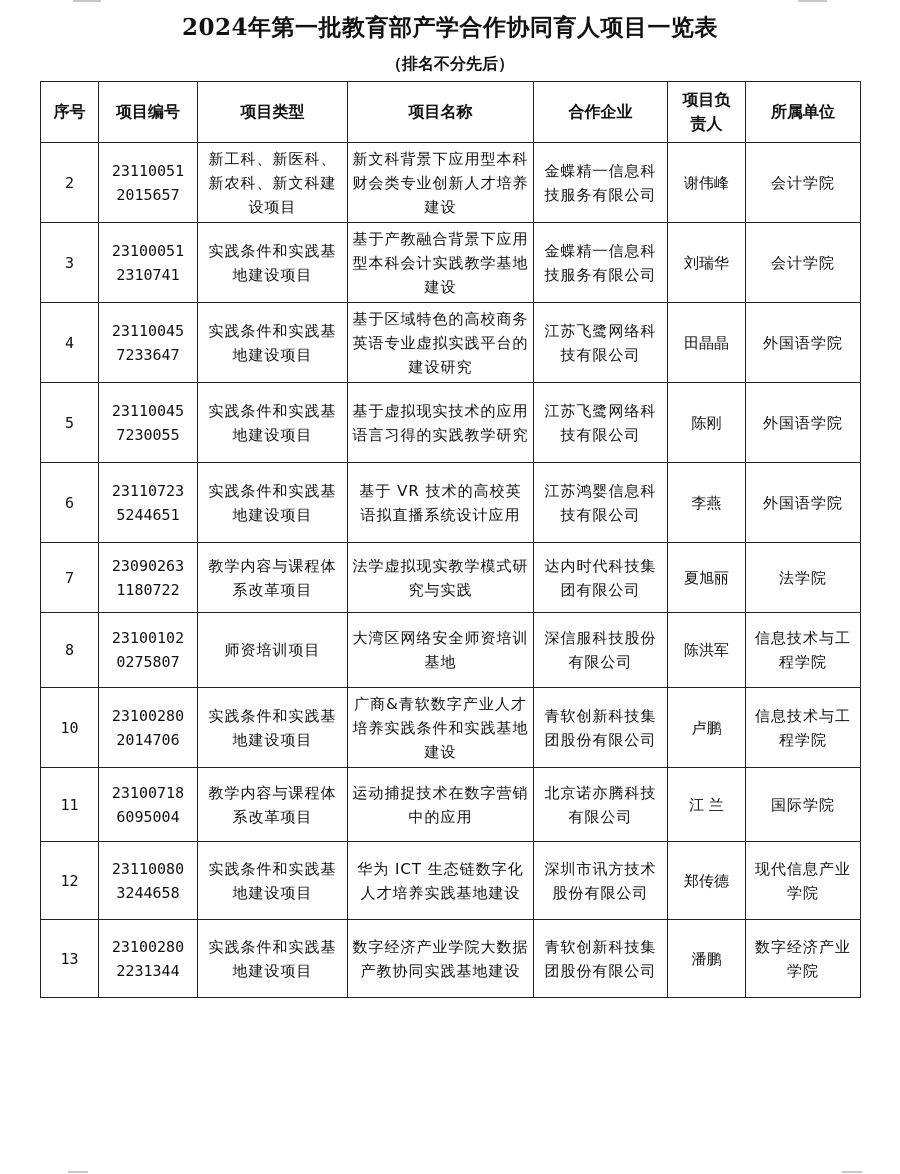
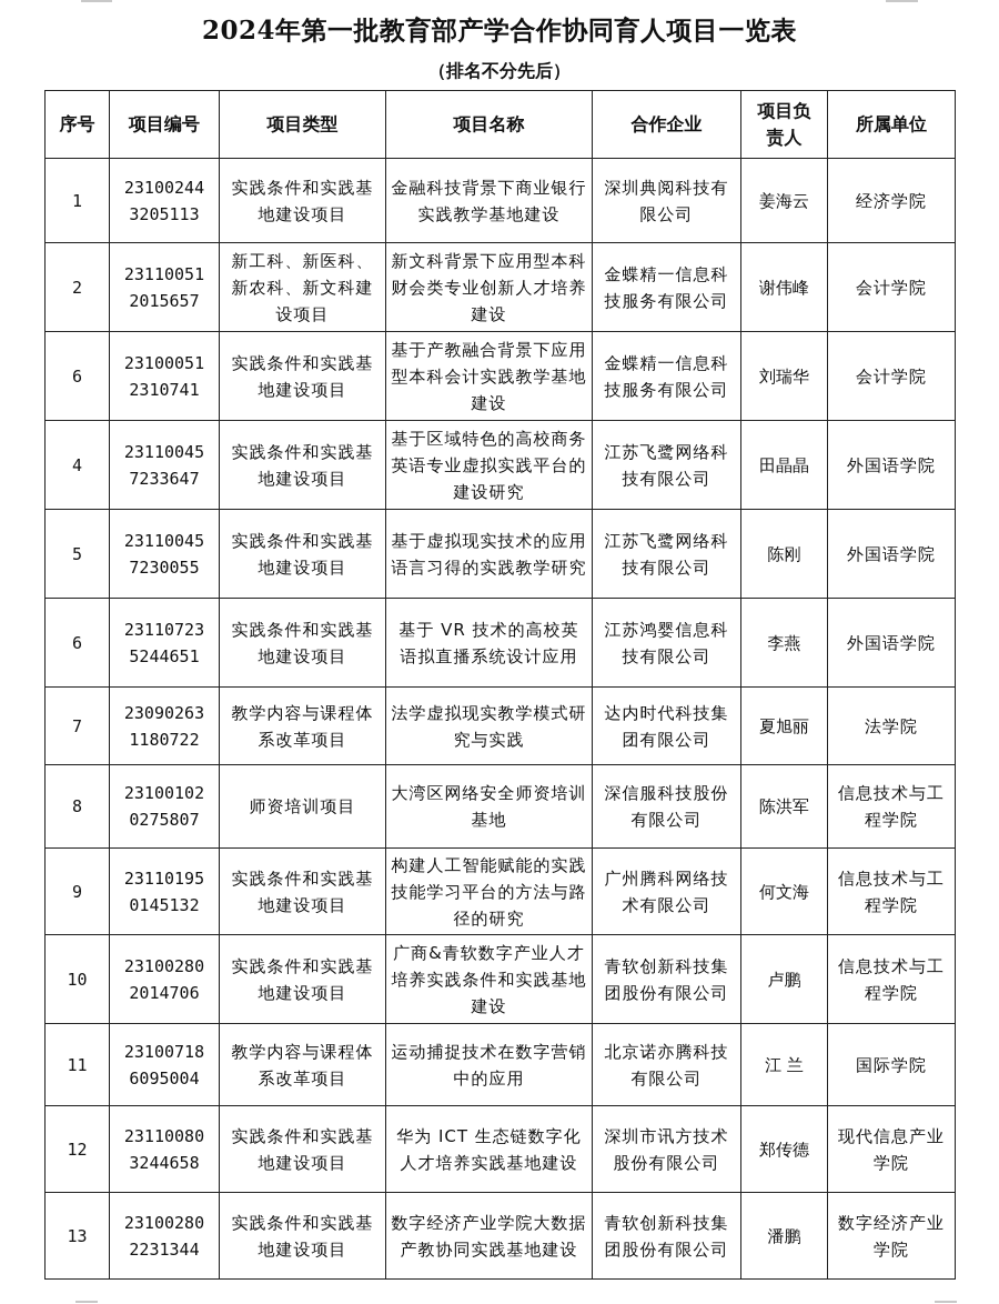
  2024年第一批教育部产学合作协同育人项目一览表
  （排名不分先后）
  序号	项目编号	项目类型	项目名称	合作企业	项目负责人	所属单位
+ 1	231002443205113	实践条件和实践基地建设项目	金融科技背景下商业银行实践教学基地建设	深圳典阅科技有限公司	姜海云	经济学院
  2	231100512015657	新工科、新医科、新农科、新文科建设项目	新文科背景下应用型本科财会类专业创新人才培养建设	金蝶精一信息科技服务有限公司	谢伟峰	会计学院
- 3	231000512310741	实践条件和实践基地建设项目	基于产教融合背景下应用型本科会计实践教学基地建设	金蝶精一信息科技服务有限公司	刘瑞华	会计学院
+ 6	231000512310741	实践条件和实践基地建设项目	基于产教融合背景下应用型本科会计实践教学基地建设	金蝶精一信息科技服务有限公司	刘瑞华	会计学院
  4	231100457233647	实践条件和实践基地建设项目	基于区域特色的高校商务英语专业虚拟实践平台的建设研究	江苏飞鹭网络科技有限公司	田晶晶	外国语学院
  5	231100457230055	实践条件和实践基地建设项目	基于虚拟现实技术的应用语言习得的实践教学研究	江苏飞鹭网络科技有限公司	陈刚	外国语学院
  6	231107235244651	实践条件和实践基地建设项目	基于 VR 技术的高校英语拟直播系统设计应用	江苏鸿婴信息科技有限公司	李燕	外国语学院
  7	230902631180722	教学内容与课程体系改革项目	法学虚拟现实教学模式研究与实践	达内时代科技集团有限公司	夏旭丽	法学院
  8	231001020275807	师资培训项目	大湾区网络安全师资培训基地	深信服科技股份有限公司	陈洪军	信息技术与工程学院
+ 9	231101950145132	实践条件和实践基地建设项目	构建人工智能赋能的实践技能学习平台的方法与路径的研究	广州腾科网络技术有限公司	何文海	信息技术与工程学院
  10	231002802014706	实践条件和实践基地建设项目	广商&青软数字产业人才培养实践条件和实践基地建设	青软创新科技集团股份有限公司	卢鹏	信息技术与工程学院
  11	231007186095004	教学内容与课程体系改革项目	运动捕捉技术在数字营销中的应用	北京诺亦腾科技有限公司	江 兰	国际学院
  12	231100803244658	实践条件和实践基地建设项目	华为 ICT 生态链数字化人才培养实践基地建设	深圳市讯方技术股份有限公司	郑传德	现代信息产业学院
  13	231002802231344	实践条件和实践基地建设项目	数字经济产业学院大数据产教协同实践基地建设	青软创新科技集团股份有限公司	潘鹏	数字经济产业学院
